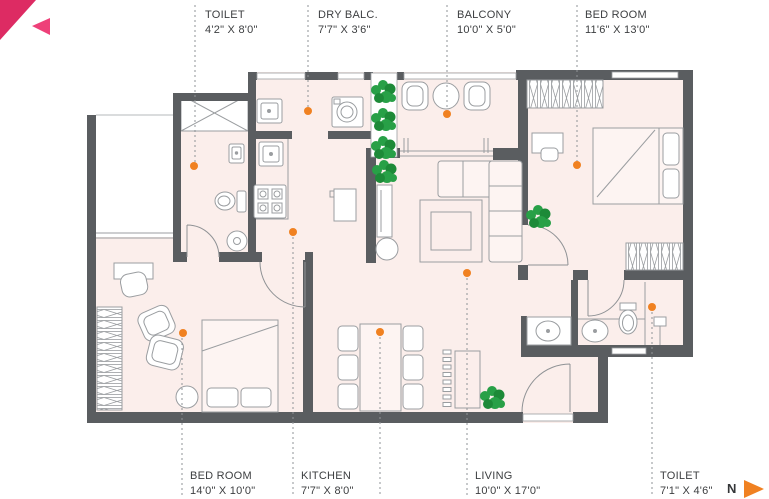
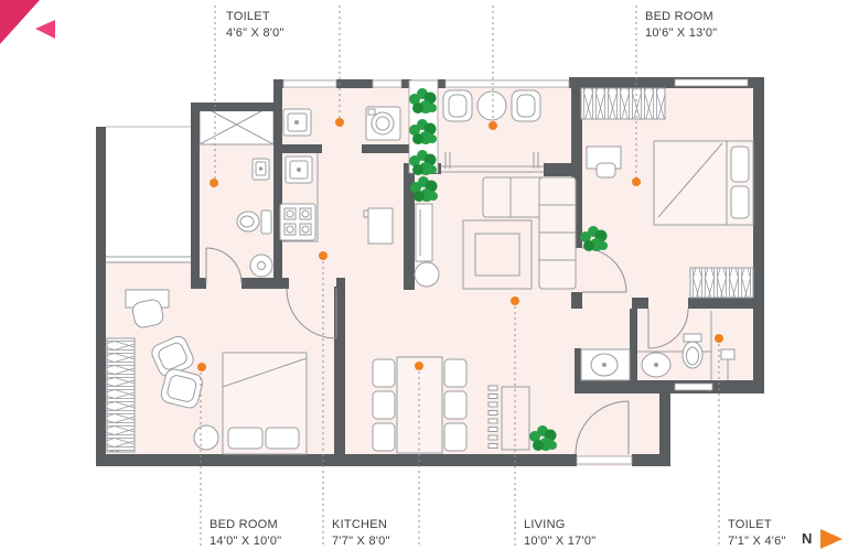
  TOILET
- 4'2" X 8'0"
+ 4'6" X 8'0"
- DRY BALC.
- 7'7" X 3'6"
- BALCONY
- 10'0" X 5'0"
  BED ROOM
- 11'6" X 13'0"
+ 10'6" X 13'0"
  BED ROOM
  14'0" X 10'0"
  KITCHEN
  7'7" X 8'0"
  LIVING
  10'0" X 17'0"
  TOILET
  7'1" X 4'6"
  N
